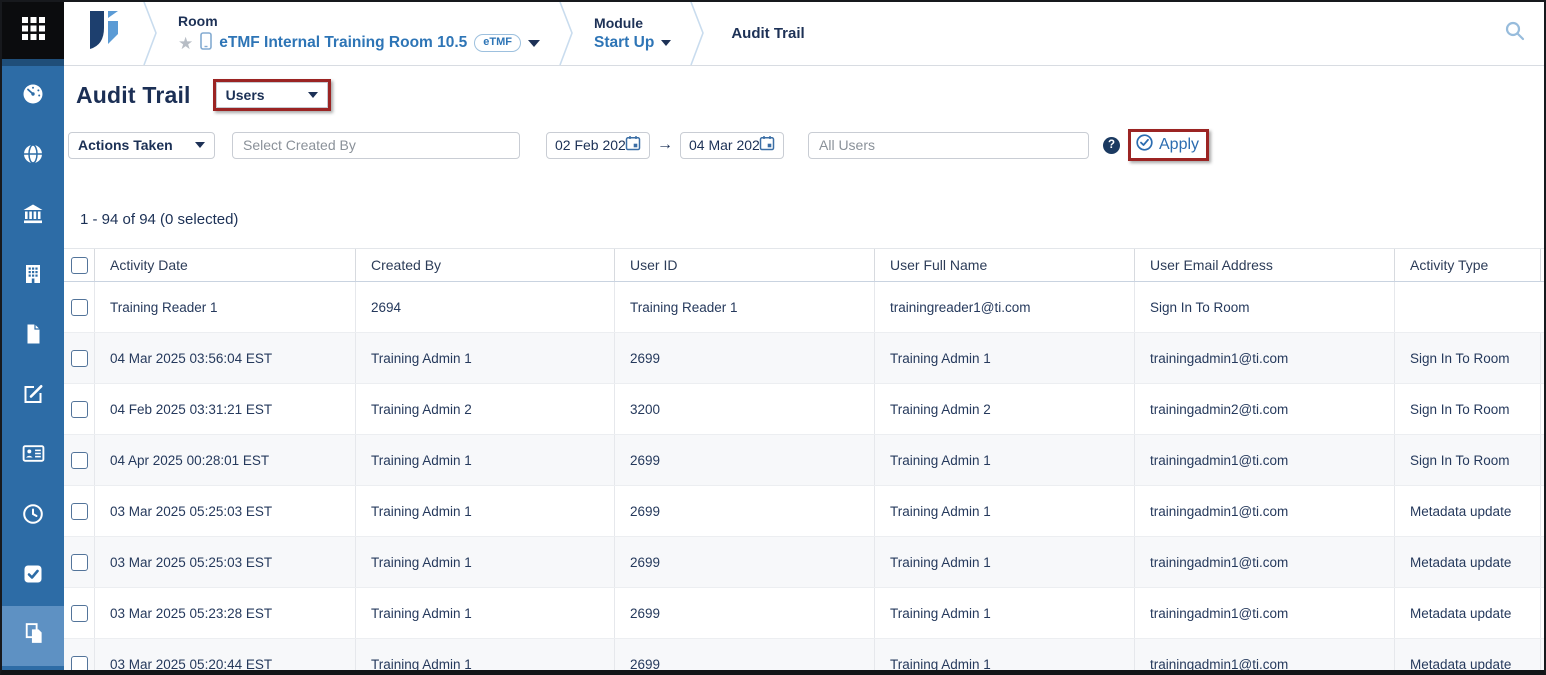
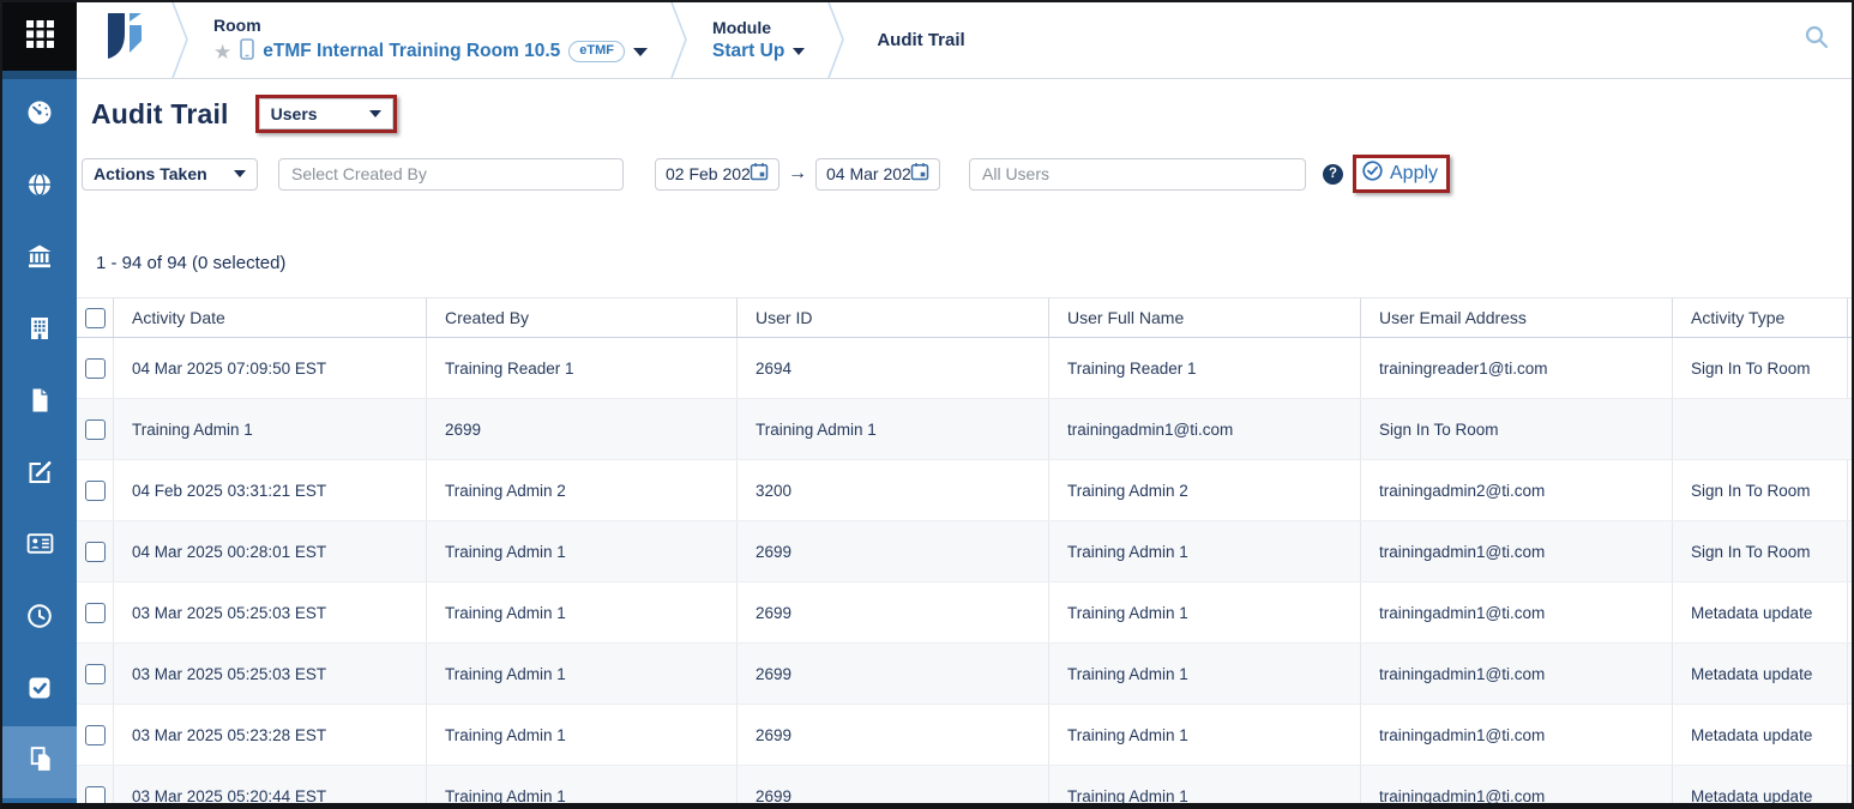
  Room
  ★
  eTMF Internal Training Room 10.5
  eTMF
  Module
  Start Up
  Audit Trail
  Audit Trail
  Users
  Actions Taken
  Select Created By
  02 Feb 202
  →
  04 Mar 202
  All Users
  ?
  Apply
  1 - 94 of 94 (0 selected)
  Activity Date
  Created By
  User ID
  User Full Name
  User Email Address
  Activity Type
+ 04 Mar 2025 07:09:50 EST
  Training Reader 1
  2694
  Training Reader 1
  trainingreader1@ti.com
  Sign In To Room
- 04 Mar 2025 03:56:04 EST
  Training Admin 1
  2699
  Training Admin 1
  trainingadmin1@ti.com
  Sign In To Room
  04 Feb 2025 03:31:21 EST
  Training Admin 2
  3200
  Training Admin 2
  trainingadmin2@ti.com
  Sign In To Room
- 04 Apr 2025 00:28:01 EST
+ 04 Mar 2025 00:28:01 EST
  Training Admin 1
  2699
  Training Admin 1
  trainingadmin1@ti.com
  Sign In To Room
  03 Mar 2025 05:25:03 EST
  Training Admin 1
  2699
  Training Admin 1
  trainingadmin1@ti.com
  Metadata update
  03 Mar 2025 05:25:03 EST
  Training Admin 1
  2699
  Training Admin 1
  trainingadmin1@ti.com
  Metadata update
  03 Mar 2025 05:23:28 EST
  Training Admin 1
  2699
  Training Admin 1
  trainingadmin1@ti.com
  Metadata update
  03 Mar 2025 05:20:44 EST
  Training Admin 1
  2699
  Training Admin 1
  trainingadmin1@ti.com
  Metadata update
